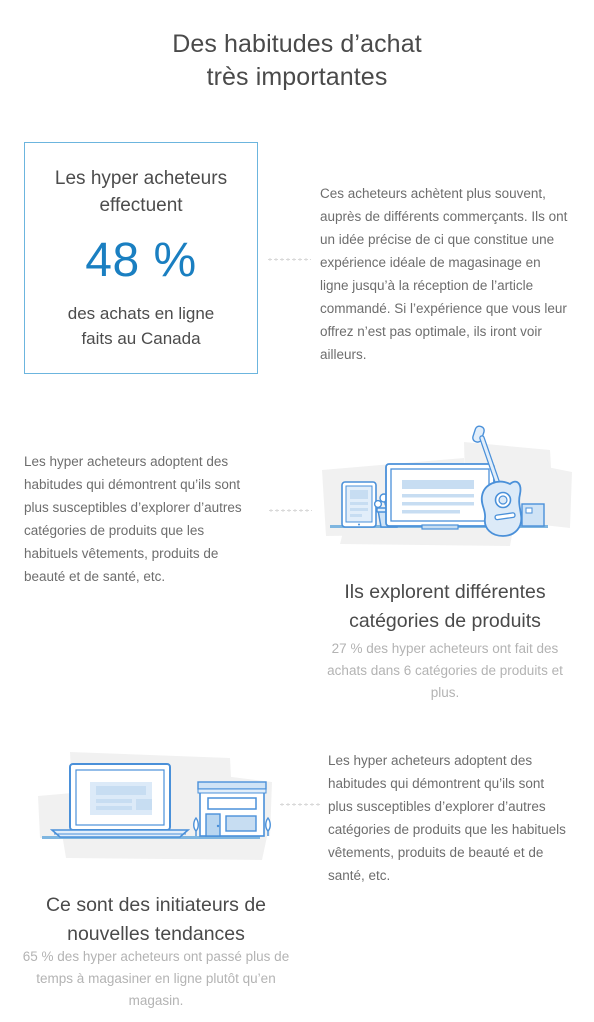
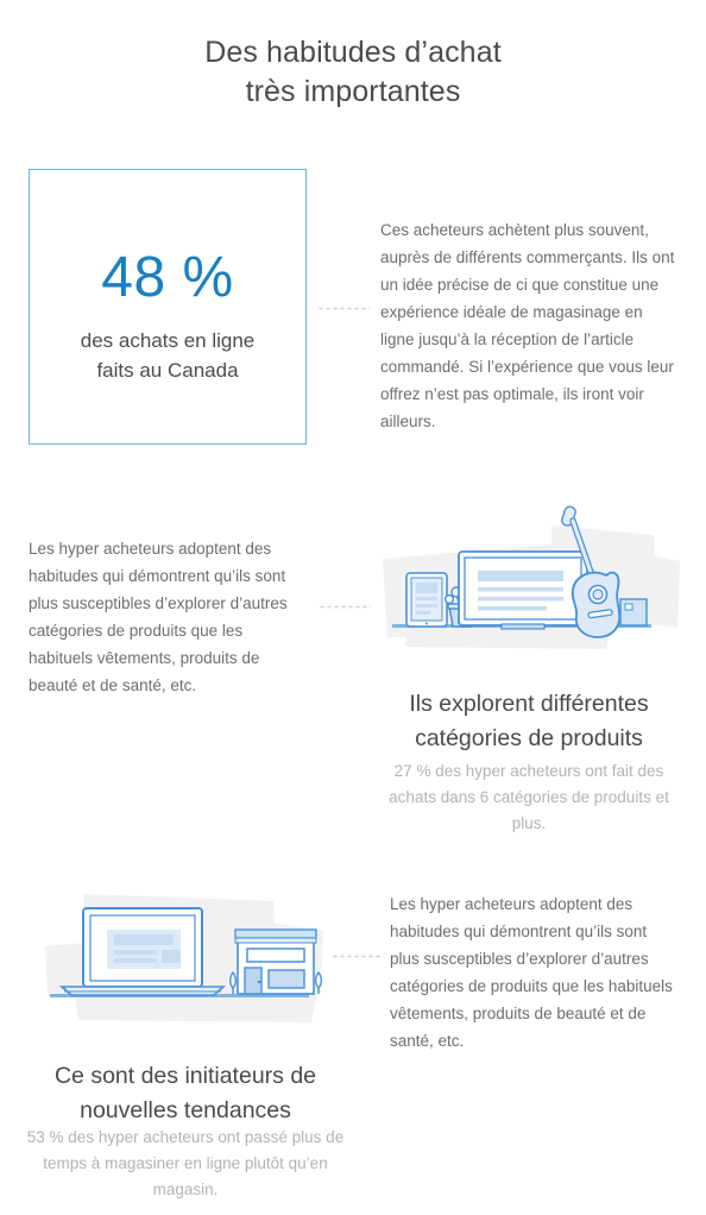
  Des habitudes d’achat
  très importantes
- Les hyper acheteurs
- effectuent
  48 %
  des achats en ligne
  faits au Canada
  Ces acheteurs achètent plus souvent, auprès de différents commerçants. Ils ont un idée précise de ci que constitue une expérience idéale de magasinage en ligne jusqu’à la réception de l’article commandé. Si l’expérience que vous leur offrez n’est pas optimale, ils iront voir ailleurs.
  Les hyper acheteurs adoptent des habitudes qui démontrent qu’ils sont plus susceptibles d’explorer d’autres catégories de produits que les habituels vêtements, produits de beauté et de santé, etc.
  Ils explorent différentes
  catégories de produits
  27 % des hyper acheteurs ont fait des achats dans 6 catégories de produits et plus.
  Les hyper acheteurs adoptent des habitudes qui démontrent qu’ils sont plus susceptibles d’explorer d’autres catégories de produits que les habituels vêtements, produits de beauté et de santé, etc.
  Ce sont des initiateurs de
  nouvelles tendances
- 65 % des hyper acheteurs ont passé plus de temps à magasiner en ligne plutôt qu’en magasin.
+ 53 % des hyper acheteurs ont passé plus de temps à magasiner en ligne plutôt qu’en magasin.
